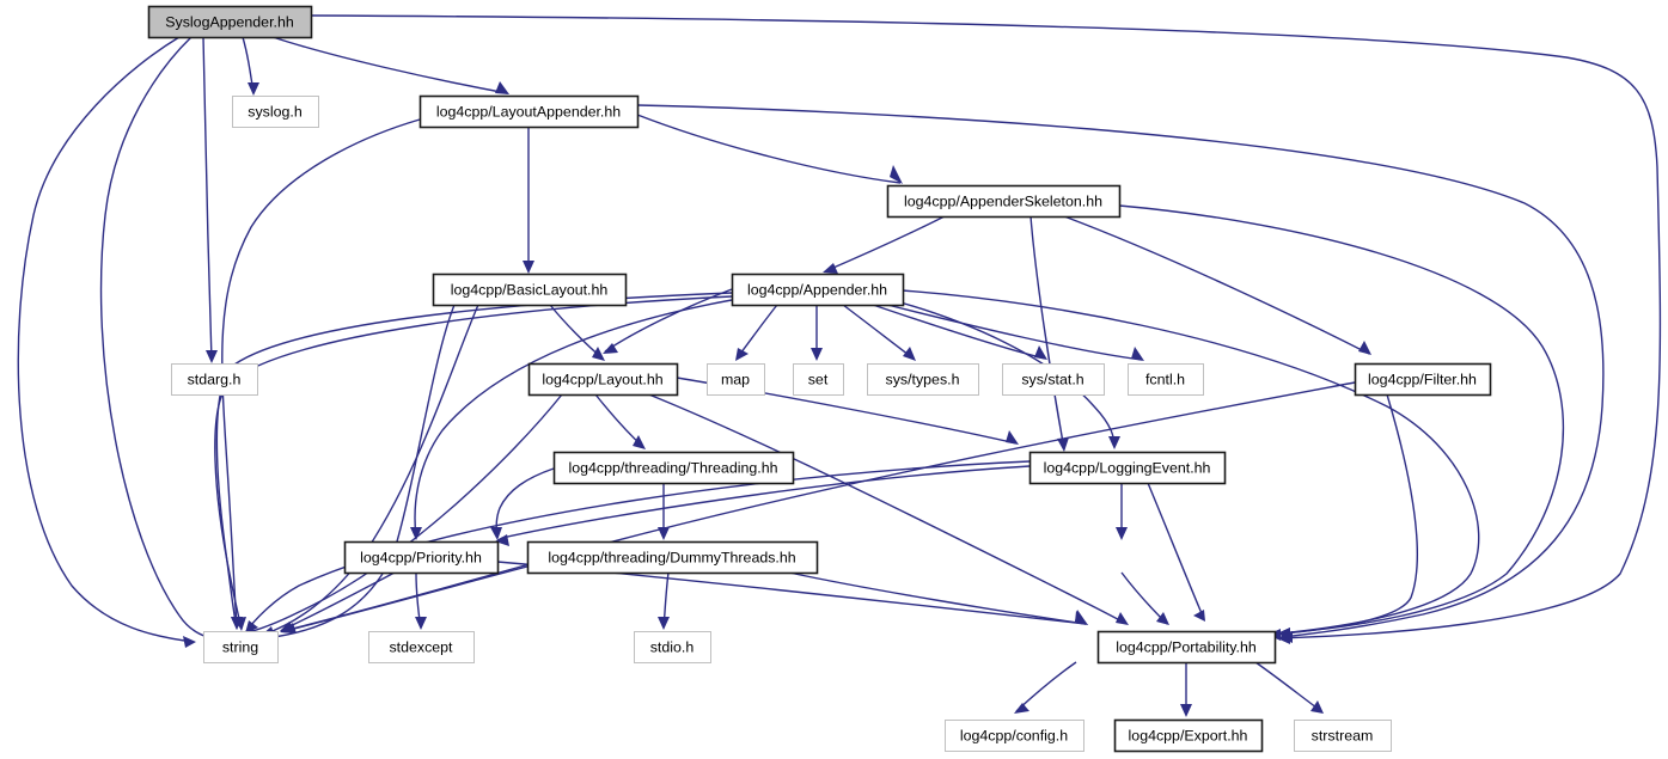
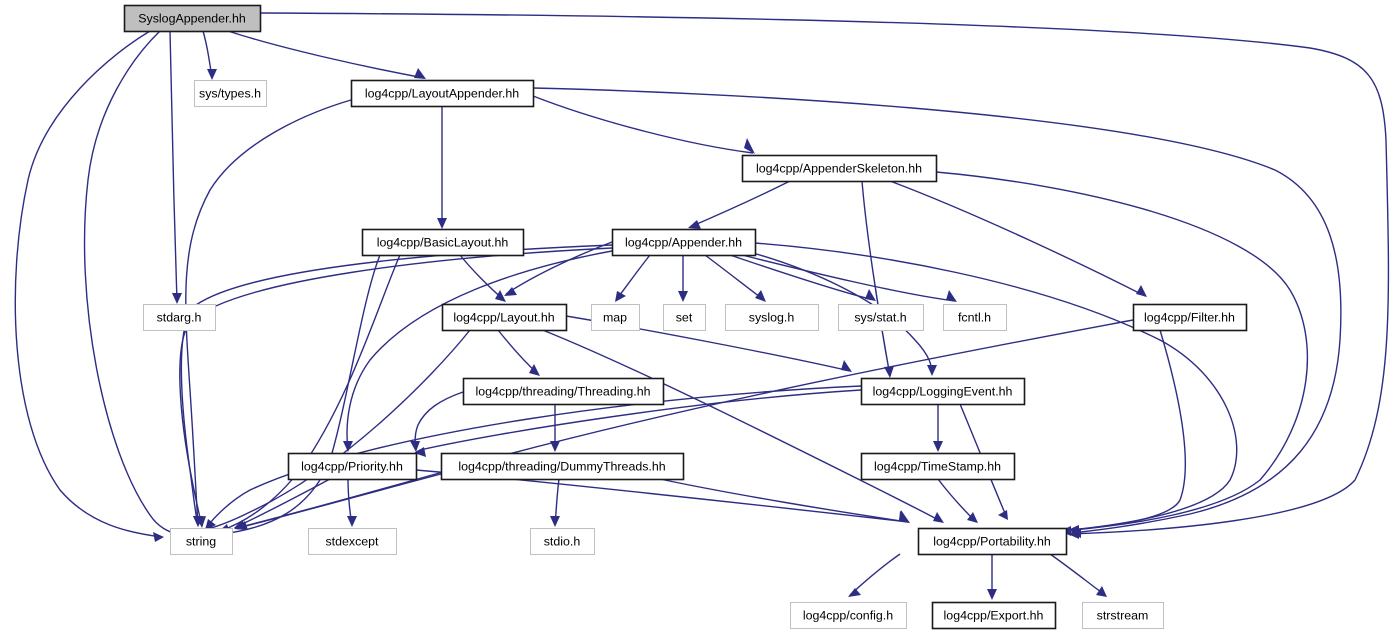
  SyslogAppender.hh
- syslog.h
+ sys/types.h
  log4cpp/LayoutAppender.hh
  log4cpp/AppenderSkeleton.hh
  log4cpp/BasicLayout.hh
  log4cpp/Appender.hh
  stdarg.h
  log4cpp/Layout.hh
  map
  set
- sys/types.h
+ syslog.h
  sys/stat.h
  fcntl.h
  log4cpp/Filter.hh
  log4cpp/threading/Threading.hh
  log4cpp/LoggingEvent.hh
  log4cpp/Priority.hh
  log4cpp/threading/DummyThreads.hh
+ log4cpp/TimeStamp.hh
  string
  stdexcept
  stdio.h
  log4cpp/Portability.hh
  log4cpp/config.h
  log4cpp/Export.hh
  strstream
